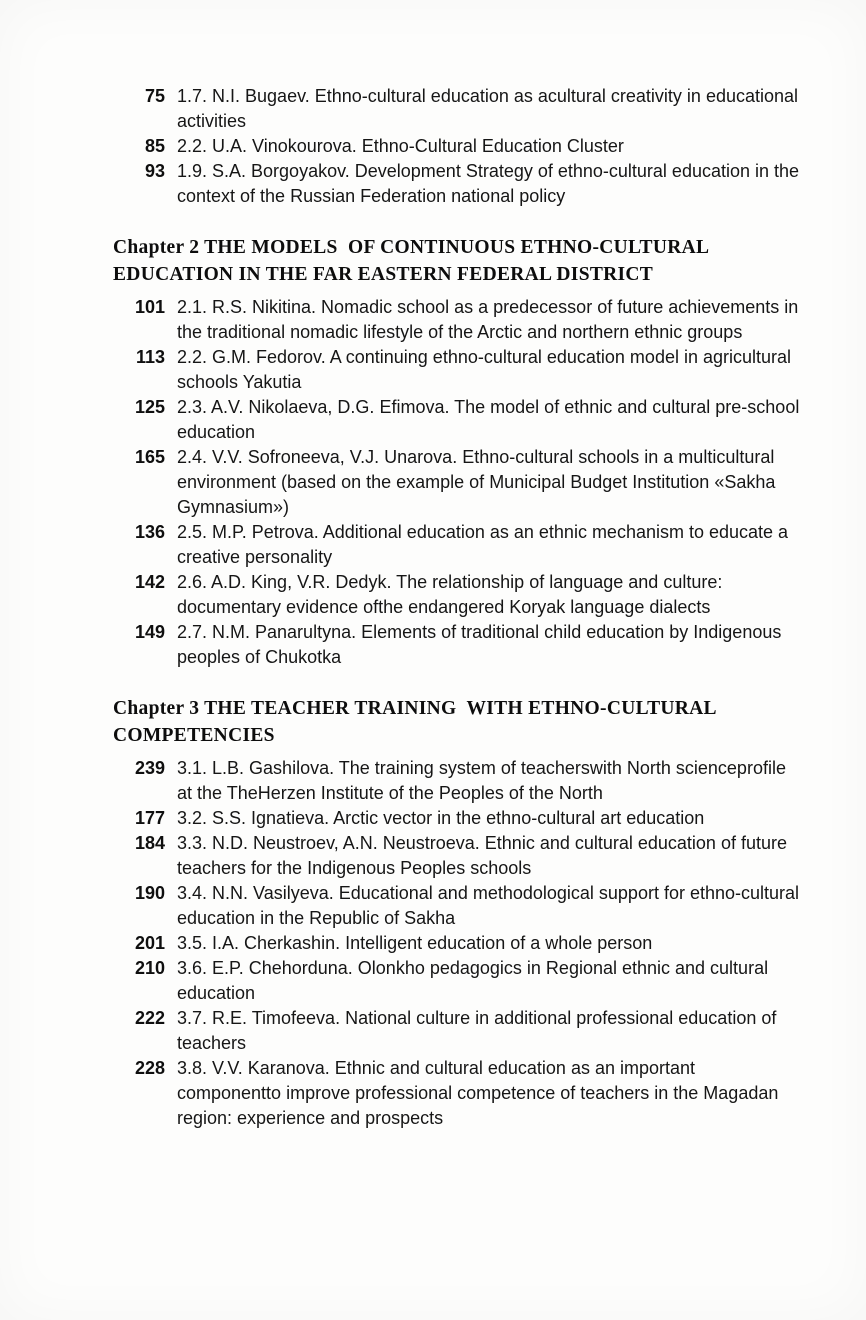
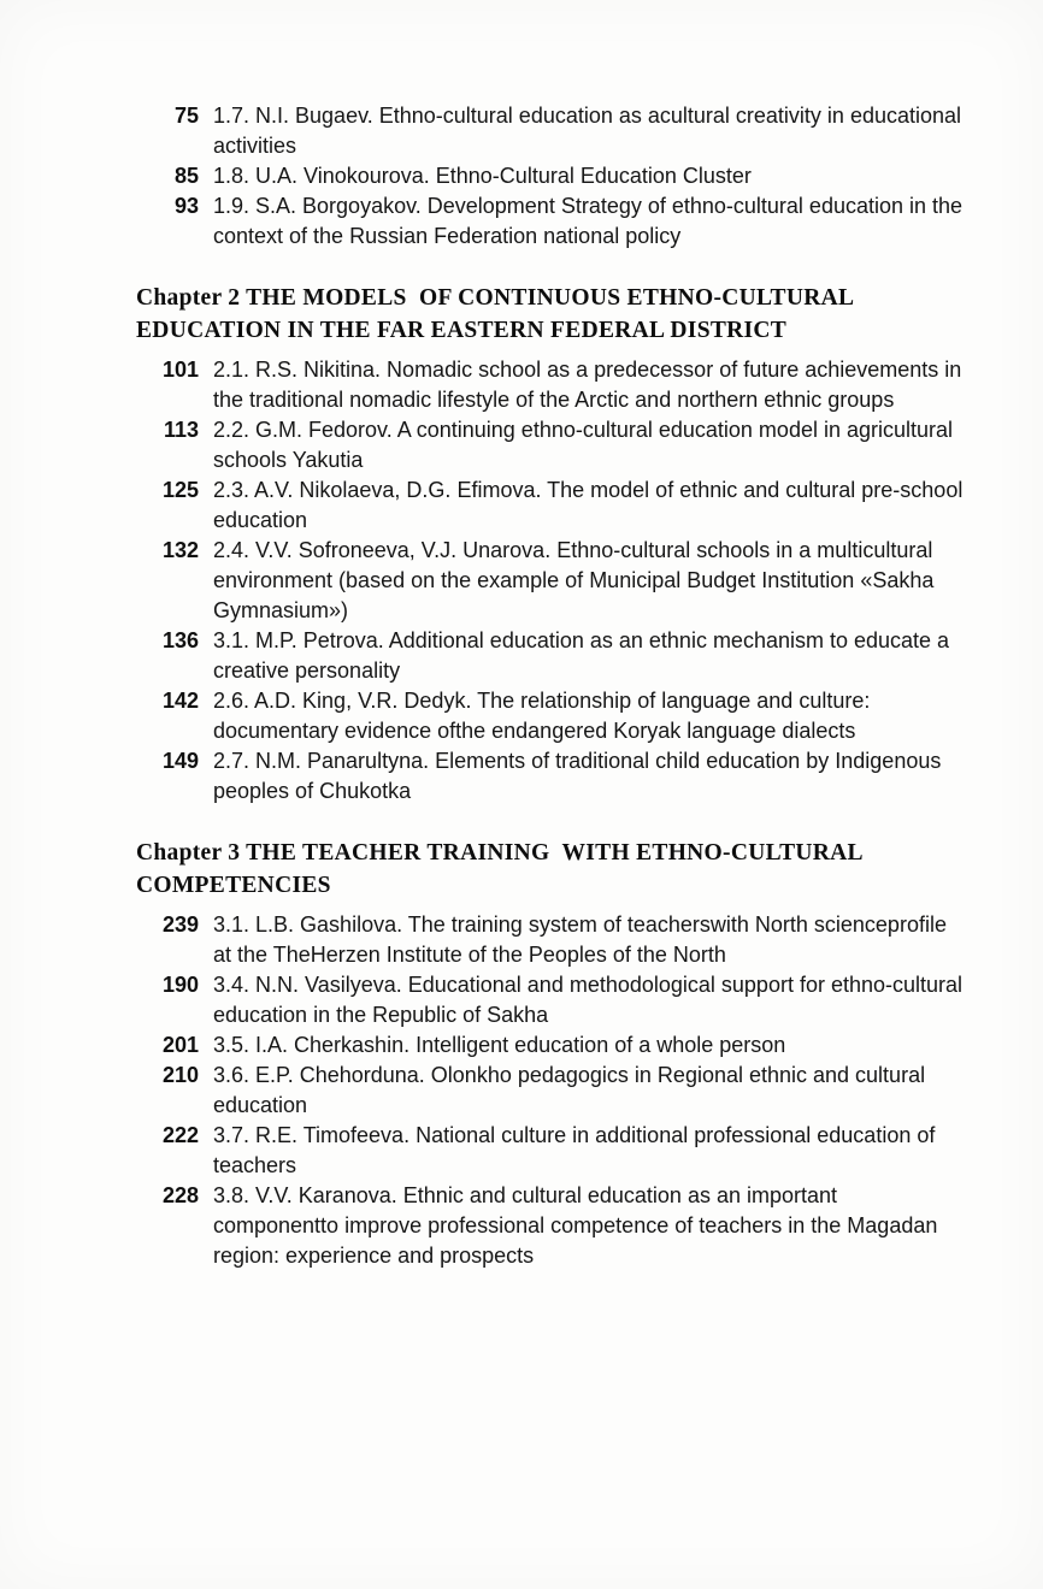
  75
  1.7. N.I. Bugaev. Ethno-cultural education as acultural creativity in educational activities
  85
- 2.2. U.A. Vinokourova. Ethno-Cultural Education Cluster
+ 1.8. U.A. Vinokourova. Ethno-Cultural Education Cluster
  93
  1.9. S.A. Borgoyakov. Development Strategy of ethno-cultural education in the context of the Russian Federation national policy
  Chapter 2 THE MODELS OF CONTINUOUS ETHNO-CULTURAL EDUCATION IN THE FAR EASTERN FEDERAL DISTRICT
  101
  2.1. R.S. Nikitina. Nomadic school as a predecessor of future achievements in the traditional nomadic lifestyle of the Arctic and northern ethnic groups
  113
  2.2. G.M. Fedorov. A continuing ethno-cultural education model in agricultural schools Yakutia
  125
  2.3. A.V. Nikolaeva, D.G. Efimova. The model of ethnic and cultural pre-school education
- 165
+ 132
  2.4. V.V. Sofroneeva, V.J. Unarova. Ethno-cultural schools in a multicultural environment (based on the example of Municipal Budget Institution «Sakha Gymnasium»)
  136
- 2.5. M.P. Petrova. Additional education as an ethnic mechanism to educate a creative personality
+ 3.1. M.P. Petrova. Additional education as an ethnic mechanism to educate a creative personality
  142
  2.6. A.D. King, V.R. Dedyk. The relationship of language and culture: documentary evidence ofthe endangered Koryak language dialects
  149
  2.7. N.M. Panarultyna. Elements of traditional child education by Indigenous peoples of Chukotka
  Chapter 3 THE TEACHER TRAINING WITH ETHNO-CULTURAL COMPETENCIES
  239
  3.1. L.B. Gashilova. The training system of teacherswith North scienceprofile at the TheHerzen Institute of the Peoples of the North
- 177
- 3.2. S.S. Ignatieva. Arctic vector in the ethno-cultural art education
- 184
- 3.3. N.D. Neustroev, A.N. Neustroeva. Ethnic and cultural education of future teachers for the Indigenous Peoples schools
  190
  3.4. N.N. Vasilyeva. Educational and methodological support for ethno-cultural education in the Republic of Sakha
  201
  3.5. I.A. Cherkashin. Intelligent education of a whole person
  210
  3.6. E.P. Chehorduna. Olonkho pedagogics in Regional ethnic and cultural education
  222
  3.7. R.E. Timofeeva. National culture in additional professional education of teachers
  228
  3.8. V.V. Karanova. Ethnic and cultural education as an important componentto improve professional competence of teachers in the Magadan region: experience and prospects
